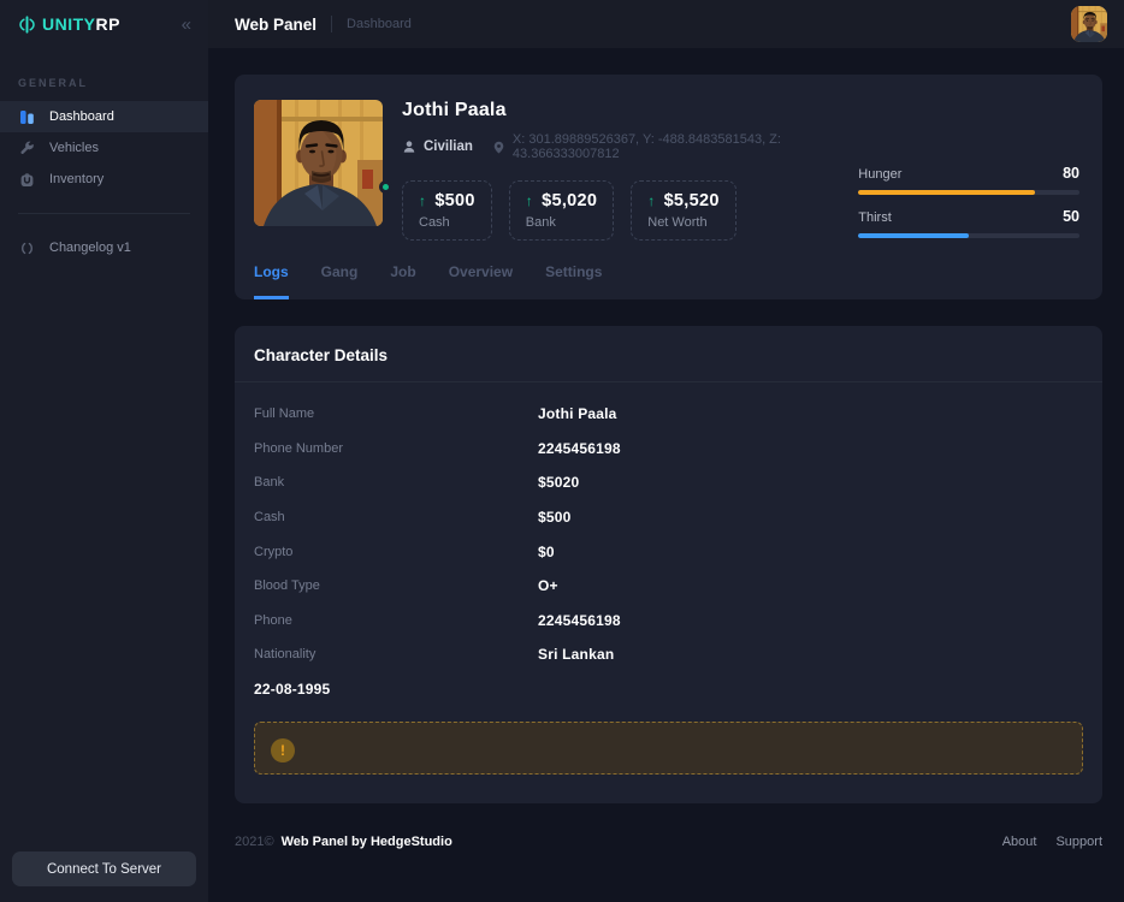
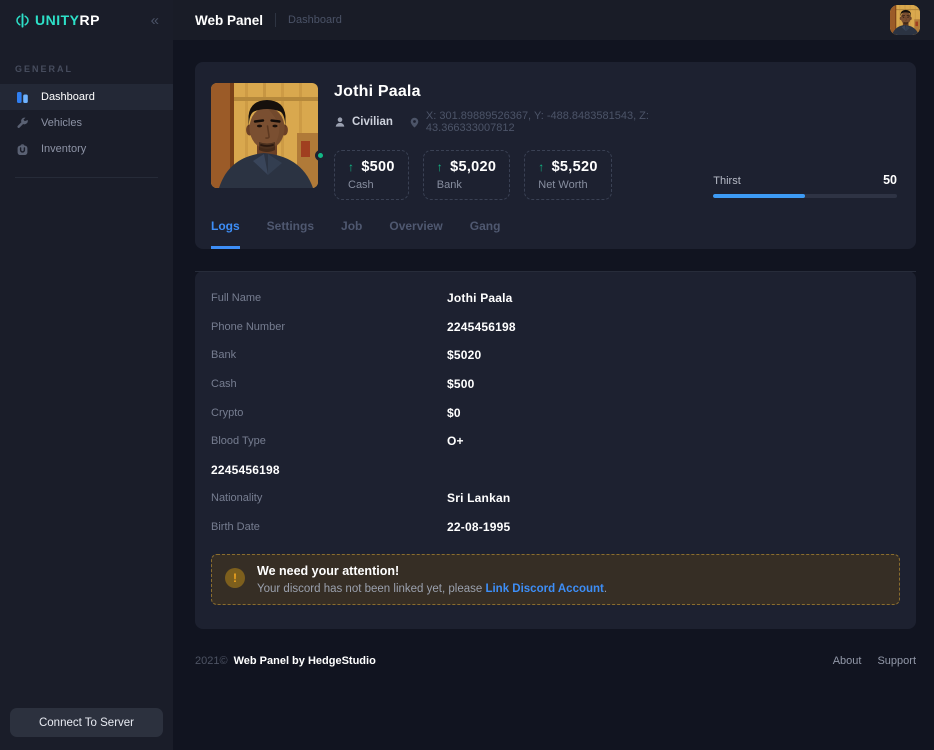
  UNITYRP
  «
  GENERAL
  Dashboard
  Vehicles
  Inventory
- Changelog v1
  Connect To Server
  Web Panel
  Dashboard
  Jothi Paala
  Civilian
  X: 301.89889526367, Y: -488.8483581543, Z: 43.366333007812
  ↑
  $500
  Cash
  ↑
  $5,020
  Bank
  ↑
  $5,520
  Net Worth
- Hunger
- 80
  Thirst
  50
  Logs
- Gang
+ Settings
  Job
  Overview
- Settings
+ Gang
- Character Details
  Full Name
  Jothi Paala
  Phone Number
  2245456198
  Bank
  $5020
  Cash
  $500
  Crypto
  $0
  Blood Type
  O+
- Phone
  2245456198
  Nationality
  Sri Lankan
+ Birth Date
  22-08-1995
  !
+ We need your attention!
+ Your discord has not been linked yet, please Link Discord Account.
  2021©
  Web Panel by HedgeStudio
  About
  Support
